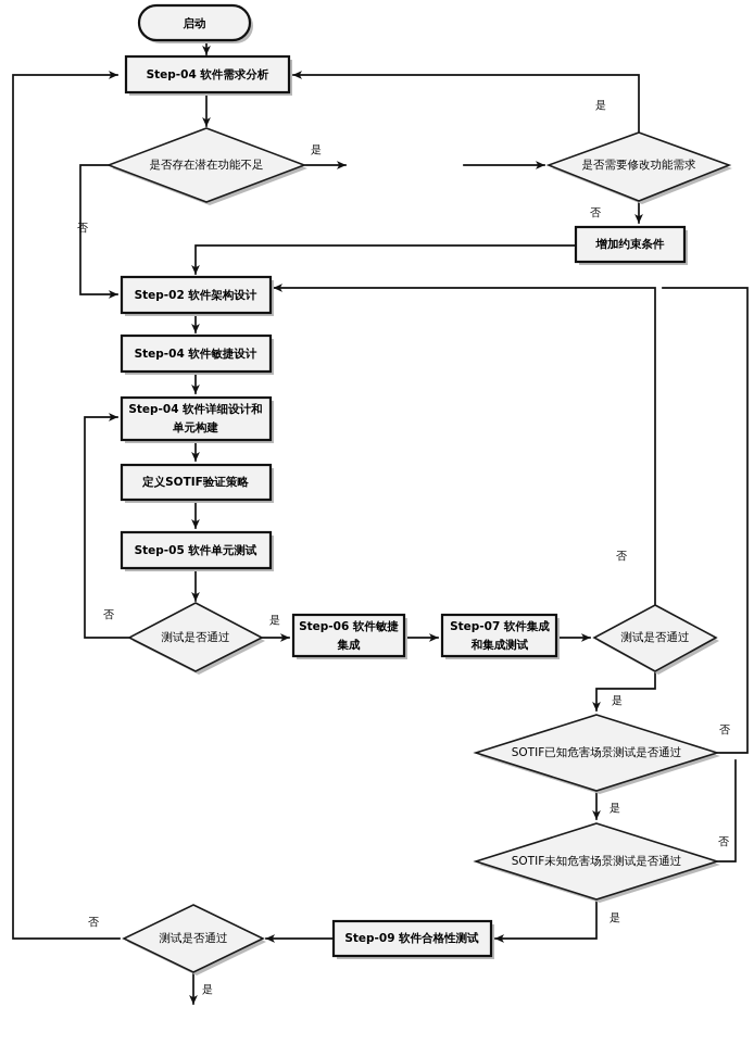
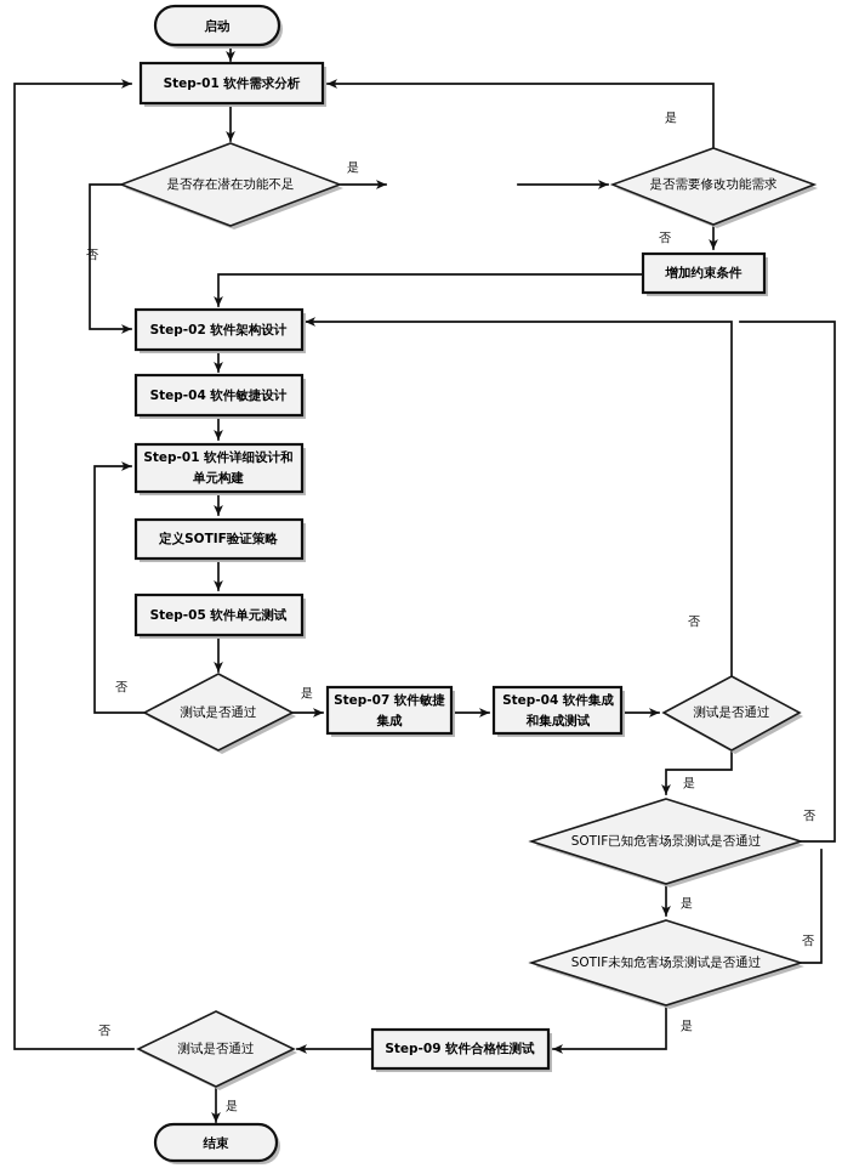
  启动
- Step-04 软件需求分析
+ Step-01 软件需求分析
  是否存在潜在功能不足
  是否需要修改功能需求
  增加约束条件
  Step-02 软件架构设计
  Step-04 软件敏捷设计
- Step-04 软件详细设计和
+ Step-01 软件详细设计和
  单元构建
  定义SOTIF验证策略
  Step-05 软件单元测试
  测试是否通过
- Step-06 软件敏捷
+ Step-07 软件敏捷
  集成
- Step-07 软件集成
+ Step-04 软件集成
  和集成测试
  测试是否通过
  SOTIF已知危害场景测试是否通过
  SOTIF未知危害场景测试是否通过
  Step-09 软件合格性测试
  测试是否通过
+ 结束
  是
  否
  是
  否
  是
  否
  否
  是
  否
  是
  否
  是
  否
  是
